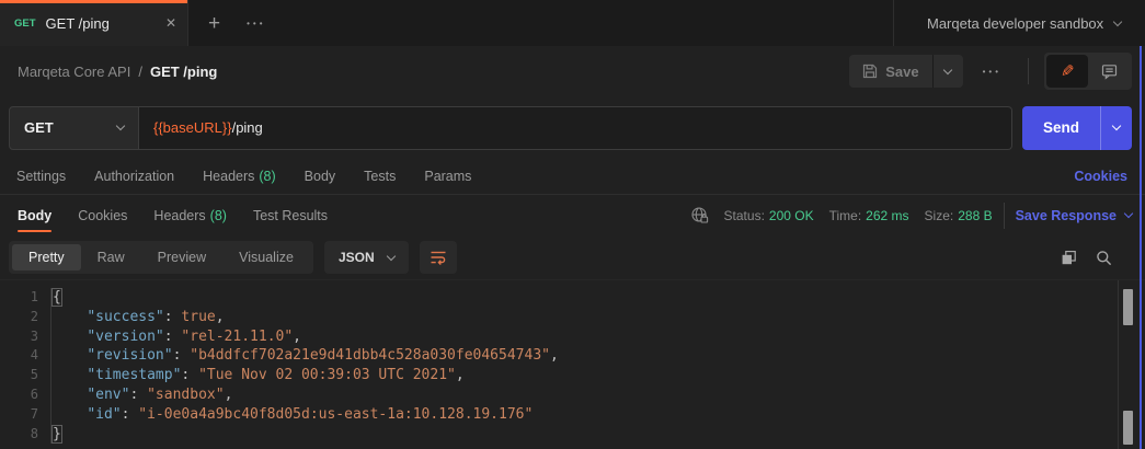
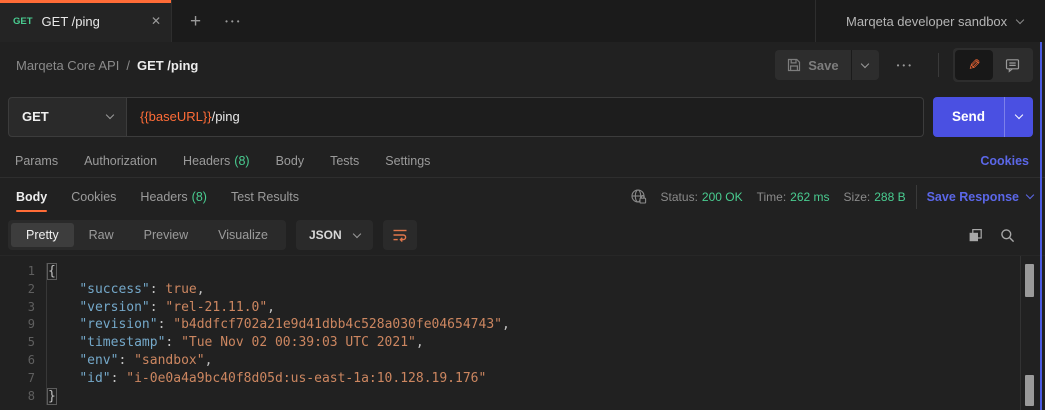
  GET
  GET /ping
  ✕
  +
  •••
  Marqeta developer sandbox
  Marqeta Core API
  /
  GET /ping
  Save
  •••
  GET
  {{baseURL}}
  /ping
  Send
- Settings
+ Params
  Authorization
  Headers (8)
  Body
  Tests
- Params
+ Settings
  Cookies
  Body
  Cookies
  Headers
  (8)
  Test Results
  Status:
  200 OK
  Time:
  262 ms
  Size:
  288 B
  Save Response
  Pretty
  Raw
  Preview
  Visualize
  JSON
  1
  {
  2
  "success": true,
  3
  "version": "rel-21.11.0",
- 4
+ 9
  "revision": "b4ddfcf702a21e9d41dbb4c528a030fe04654743",
  5
  "timestamp": "Tue Nov 02 00:39:03 UTC 2021",
  6
  "env": "sandbox",
  7
  "id": "i-0e0a4a9bc40f8d05d:us-east-1a:10.128.19.176"
  8
  }
